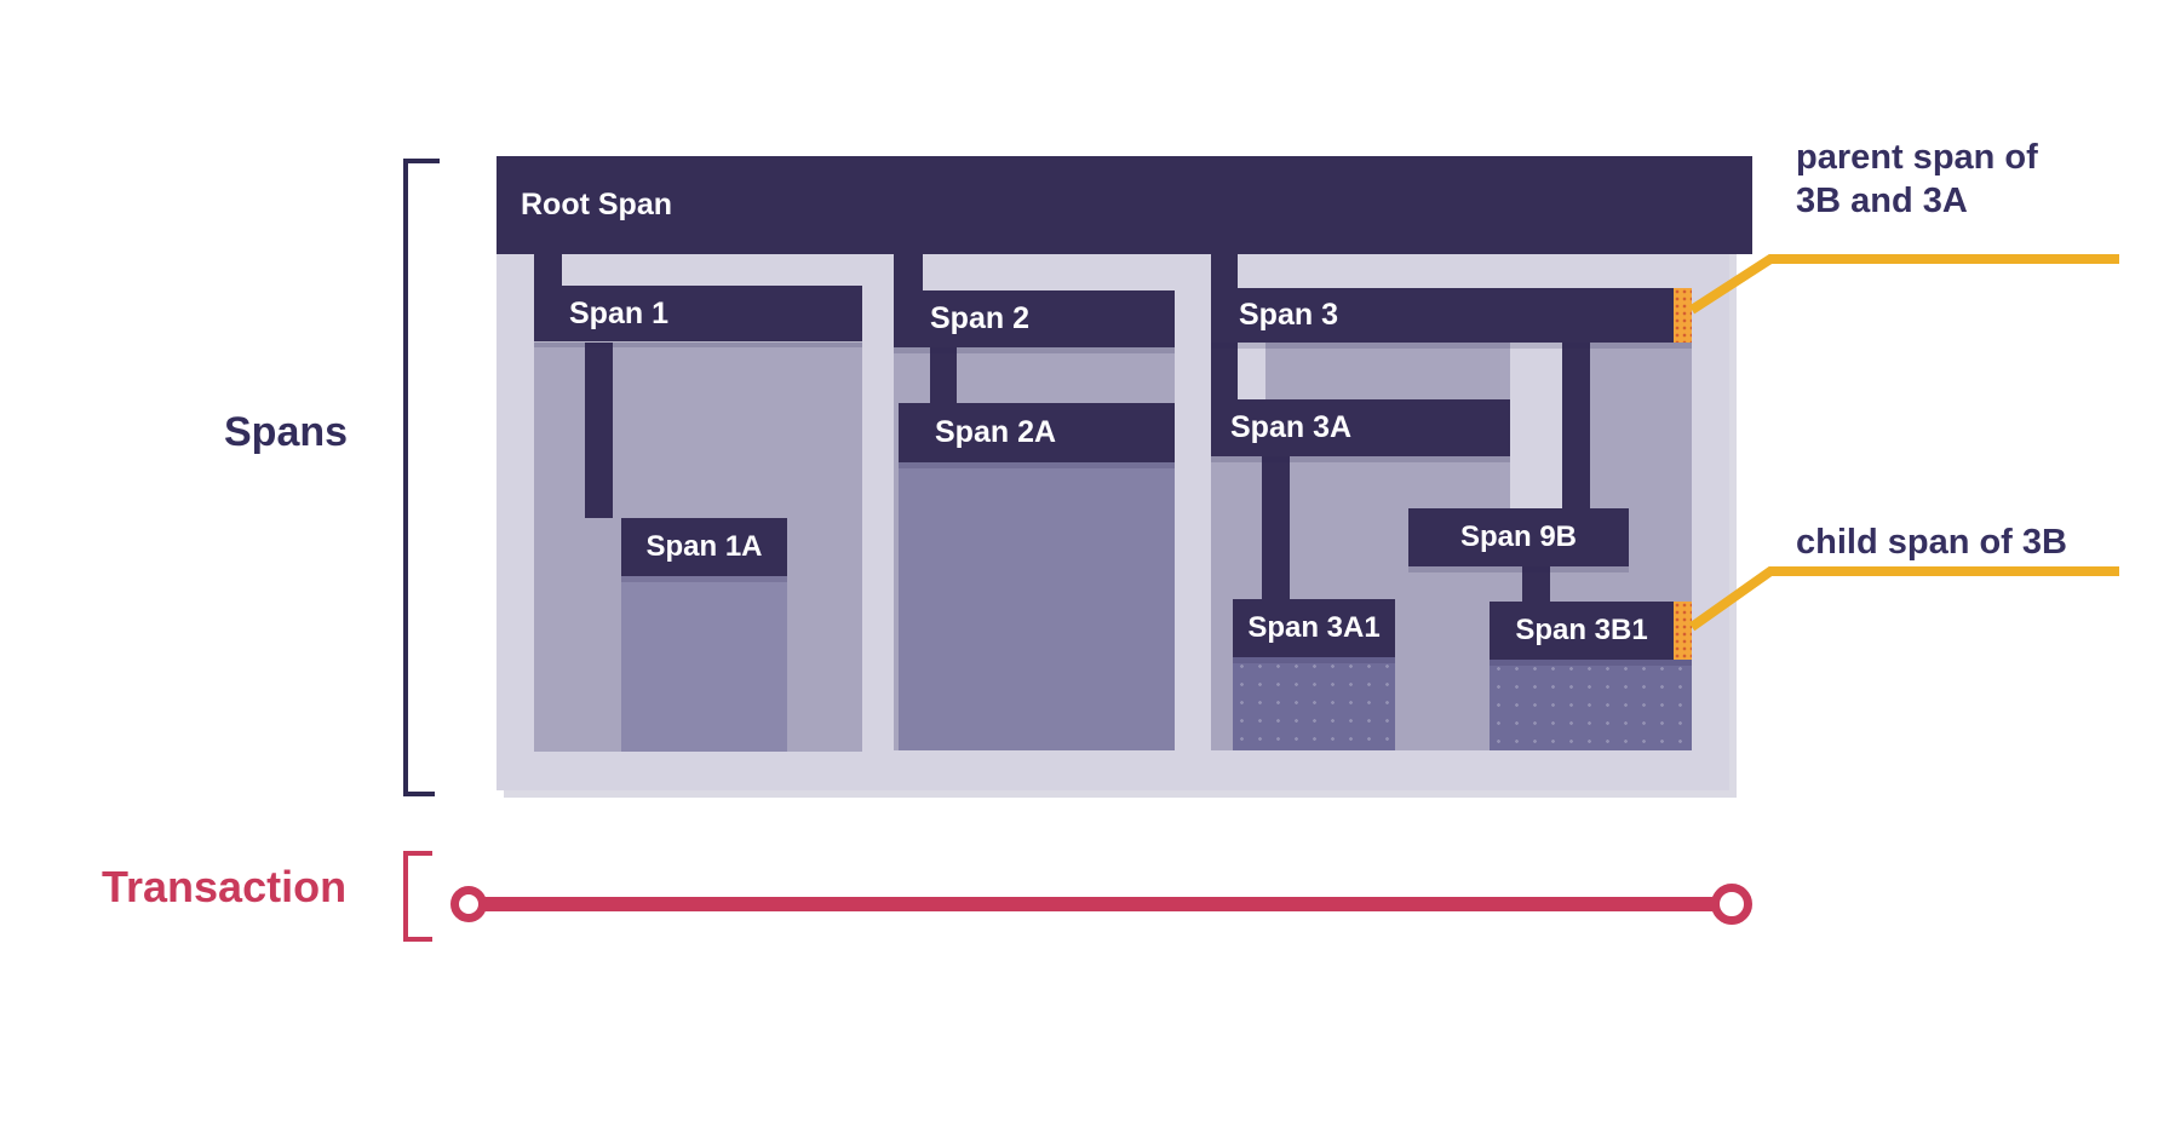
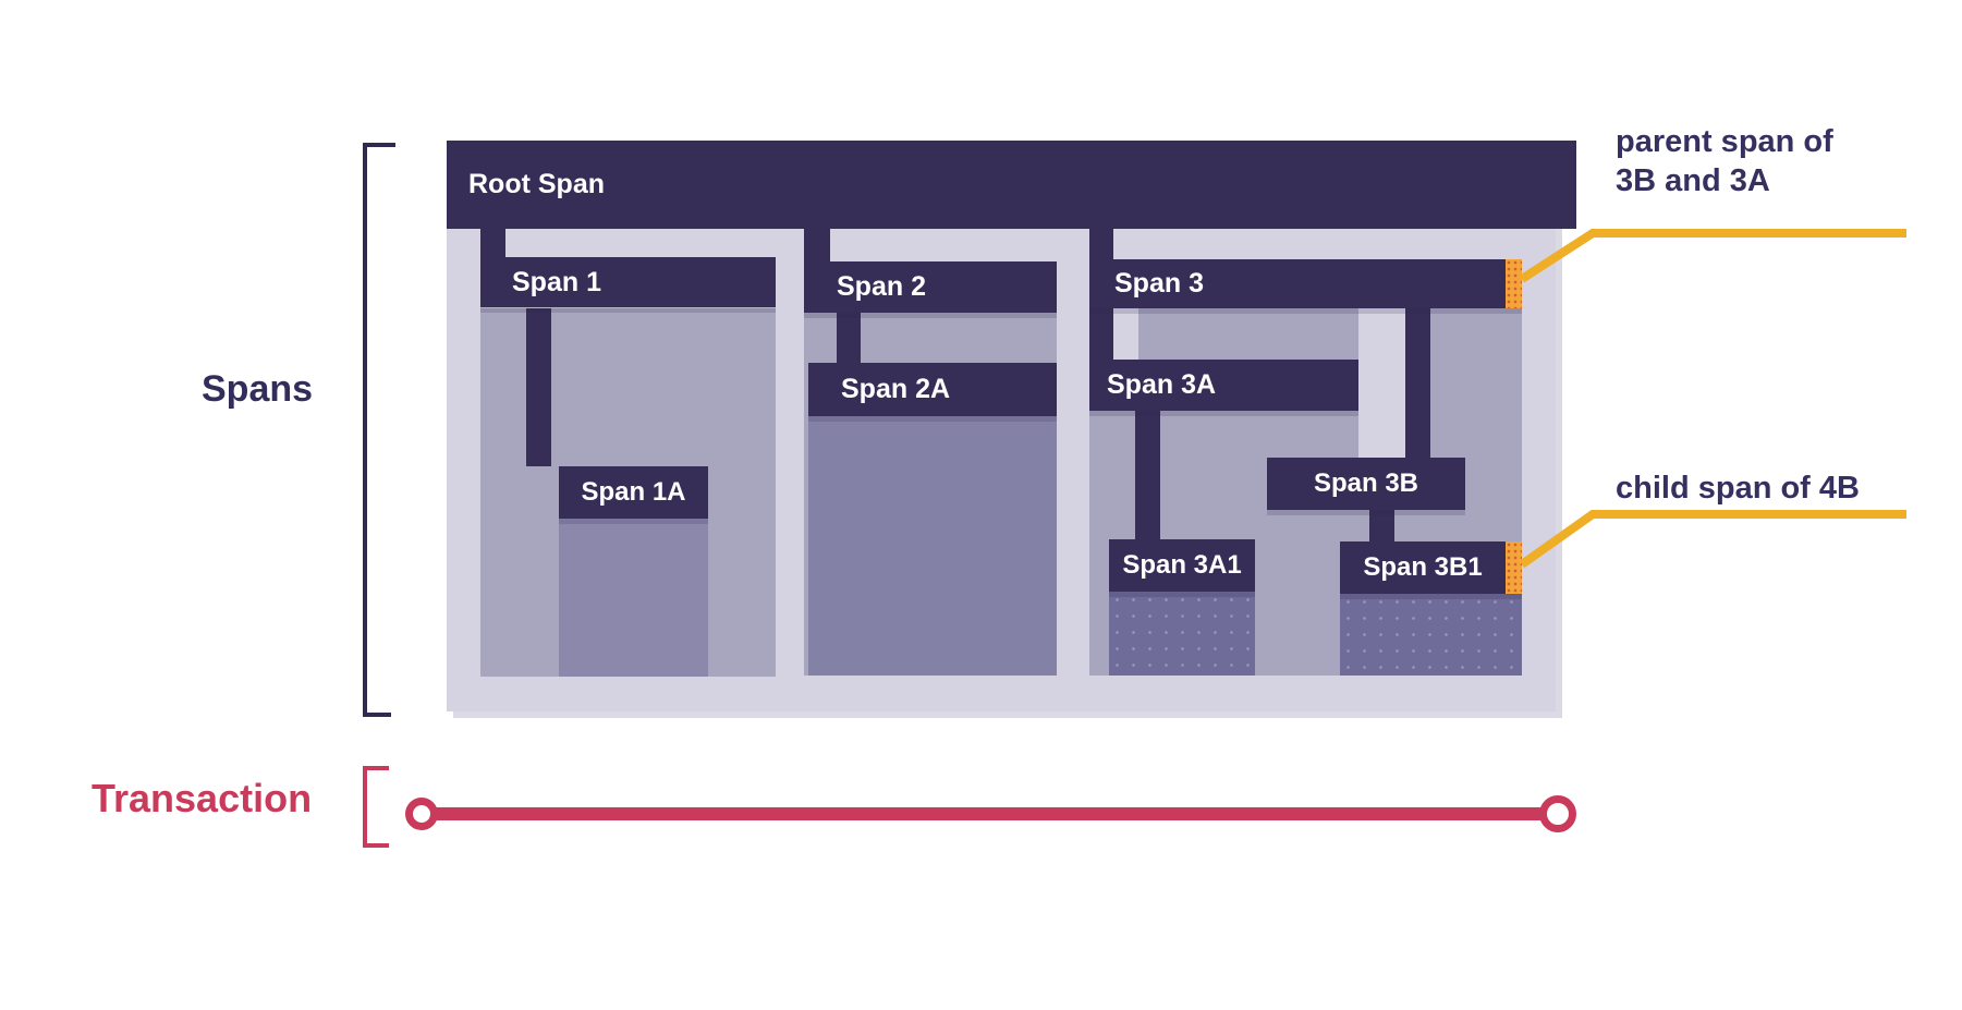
  Spans
  Root Span
  Span 1
  Span 1A
  Span 2
  Span 2A
  Span 3
  Span 3A
  Span 3A1
- Span 9B
+ Span 3B
  Span 3B1
  parent span of
  3B and 3A
- child span of 3B
+ child span of 4B
  Transaction
